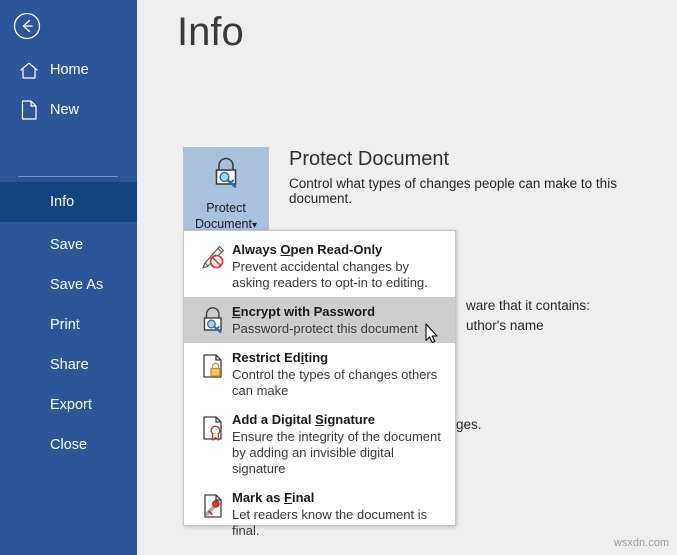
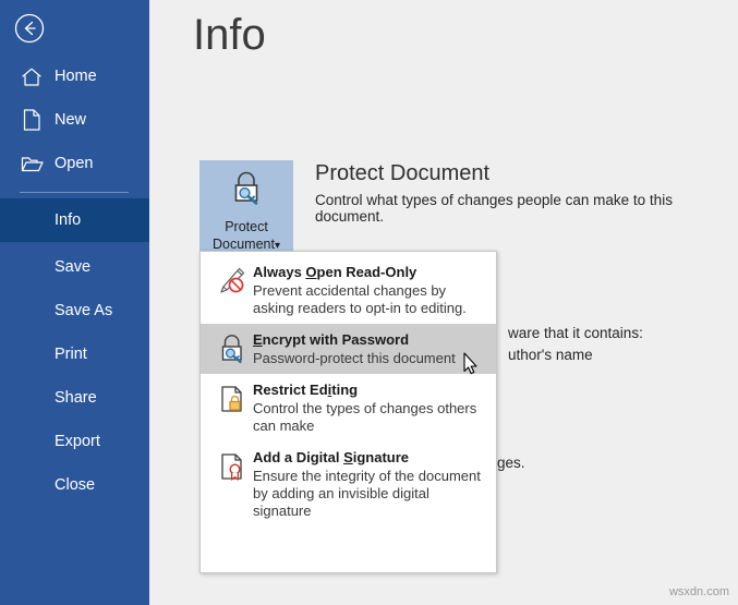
  Home
  New
+ Open
  Info
  Save
  Save As
  Print
  Share
  Export
  Close
  Info
  ware that it contains:
  uthor's name
  ges.
  Protect
  Document▾
  Protect Document
  Control what types of changes people can make to this document.
  Always Open Read-Only
  Prevent accidental changes by asking readers to opt-in to editing.
  Encrypt with Password
  Password-protect this document
  Restrict Editing
  Control the types of changes others can make
  Add a Digital Signature
  Ensure the integrity of the document by adding an invisible digital signature
- Mark as Final
- Let readers know the document is final.
  wsxdn.com
